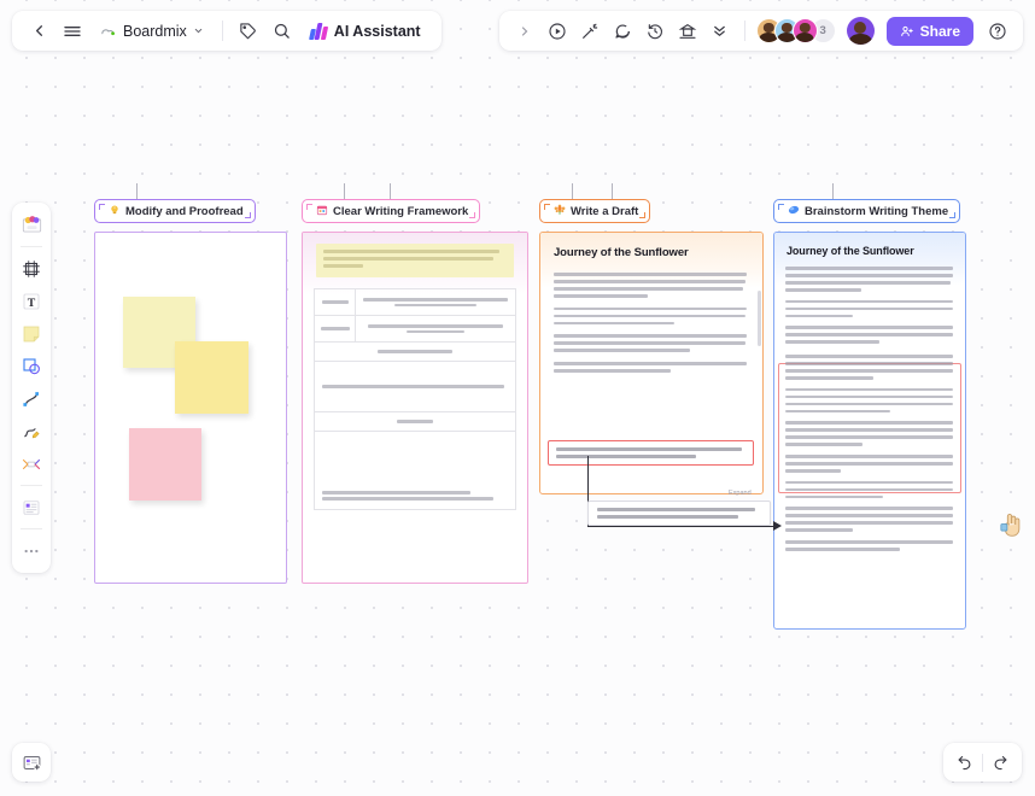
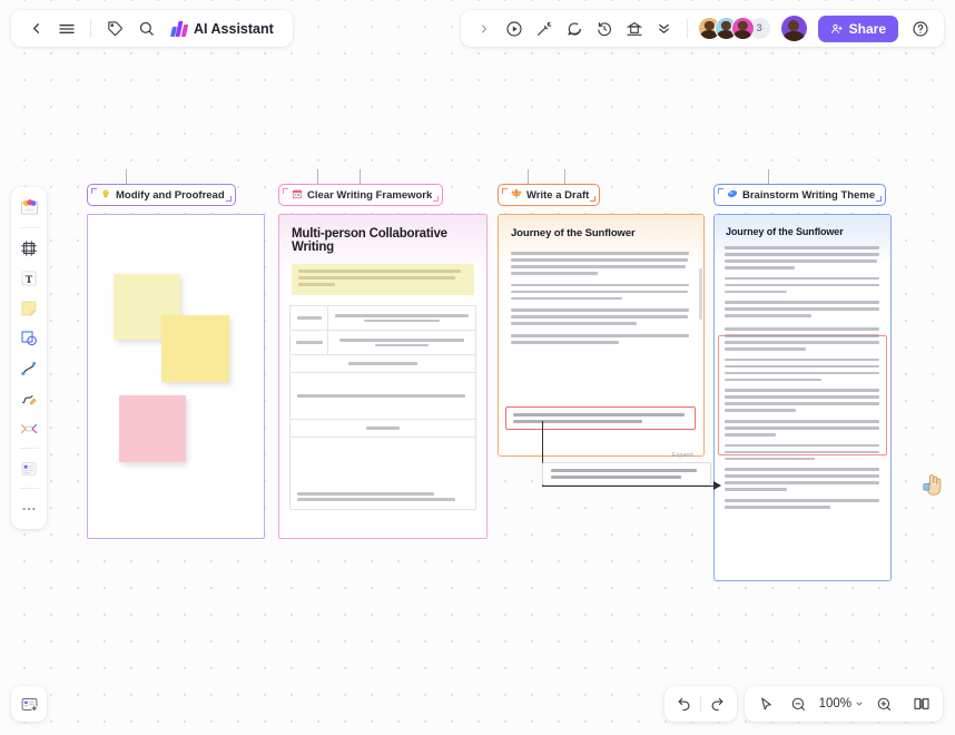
- Boardmix
  AI Assistant
  3
  Share
  T
  Modify and Proofread
  Clear Writing Framework
  Write a Draft
  Brainstorm Writing Theme
+ Multi-person Collaborative Writing
  Journey of the Sunflower
  Journey of the Sunflower
+ 100%
